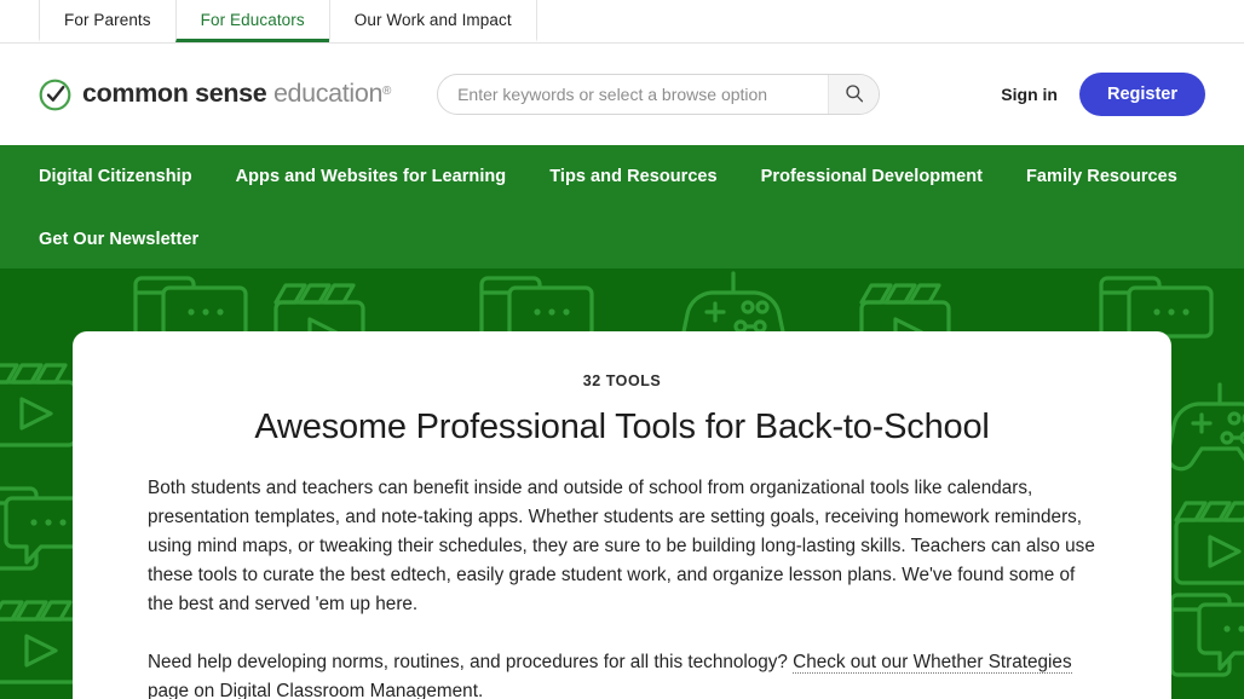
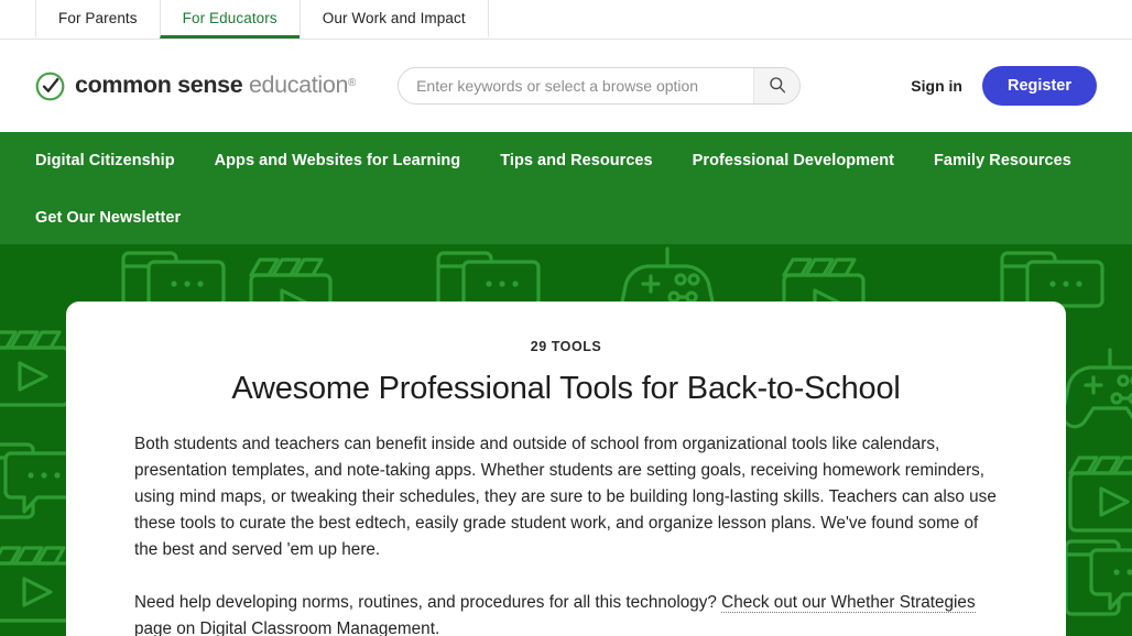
  For Parents
  For Educators
  Our Work and Impact
  common sense education®
  Enter keywords or select a browse option
  Sign in
  Register
  Digital Citizenship
  Apps and Websites for Learning
  Tips and Resources
  Professional Development
  Family Resources
  Get Our Newsletter
- 32 TOOLS
+ 29 TOOLS
  Awesome Professional Tools for Back-to-School
  Both students and teachers can benefit inside and outside of school from organizational tools like calendars, presentation templates, and note-taking apps. Whether students are setting goals, receiving homework reminders, using mind maps, or tweaking their schedules, they are sure to be building long-lasting skills. Teachers can also use these tools to curate the best edtech, easily grade student work, and organize lesson plans. We've found some of the best and served 'em up here.
  Need help developing norms, routines, and procedures for all this technology? Check out our Whether Strategies page on Digital Classroom Management.
